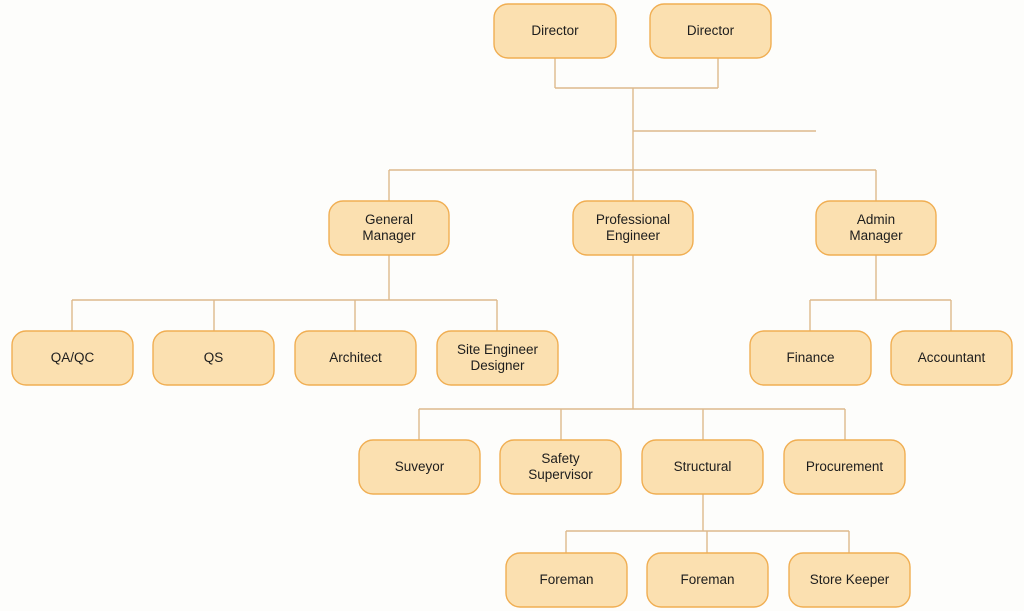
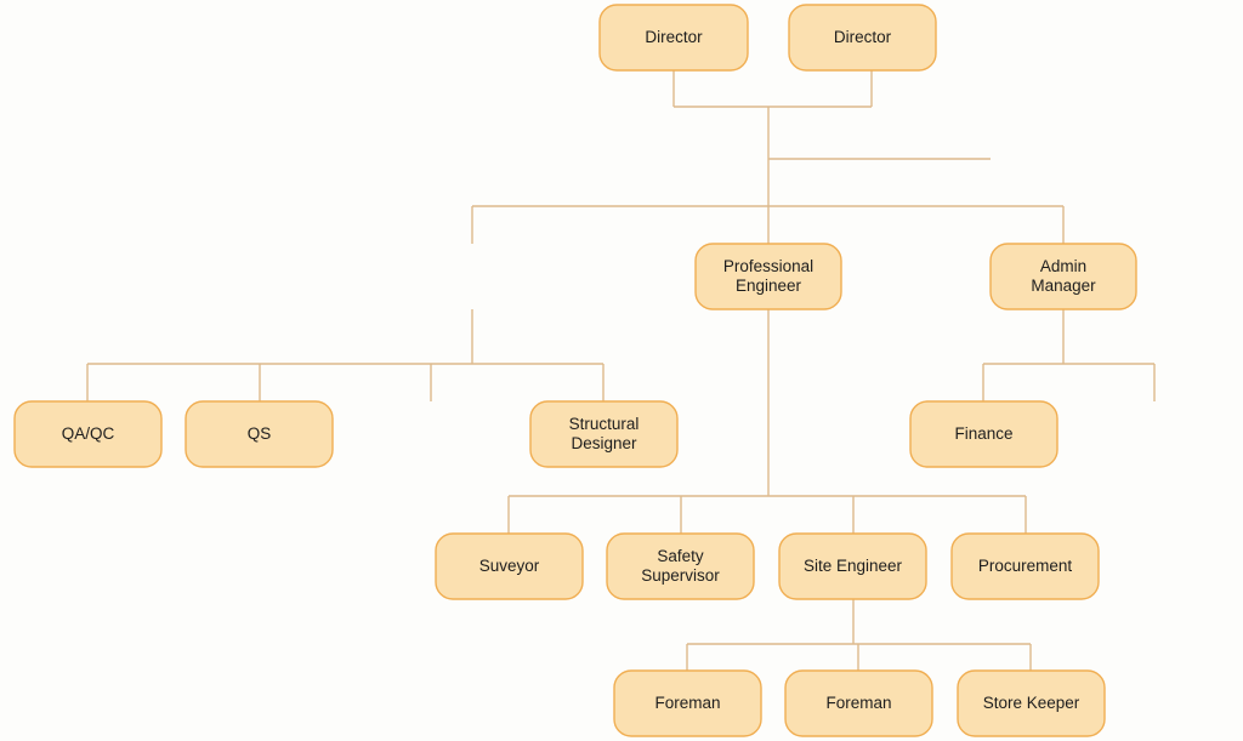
  Director
  Director
- General Manager
  Professional Engineer
  Admin Manager
  QA/QC
  QS
- Architect
- Site Engineer Designer
+ Structural Designer
  Finance
- Accountant
  Suveyor
  Safety Supervisor
- Structural
+ Site Engineer
  Procurement
  Foreman
  Foreman
  Store Keeper
